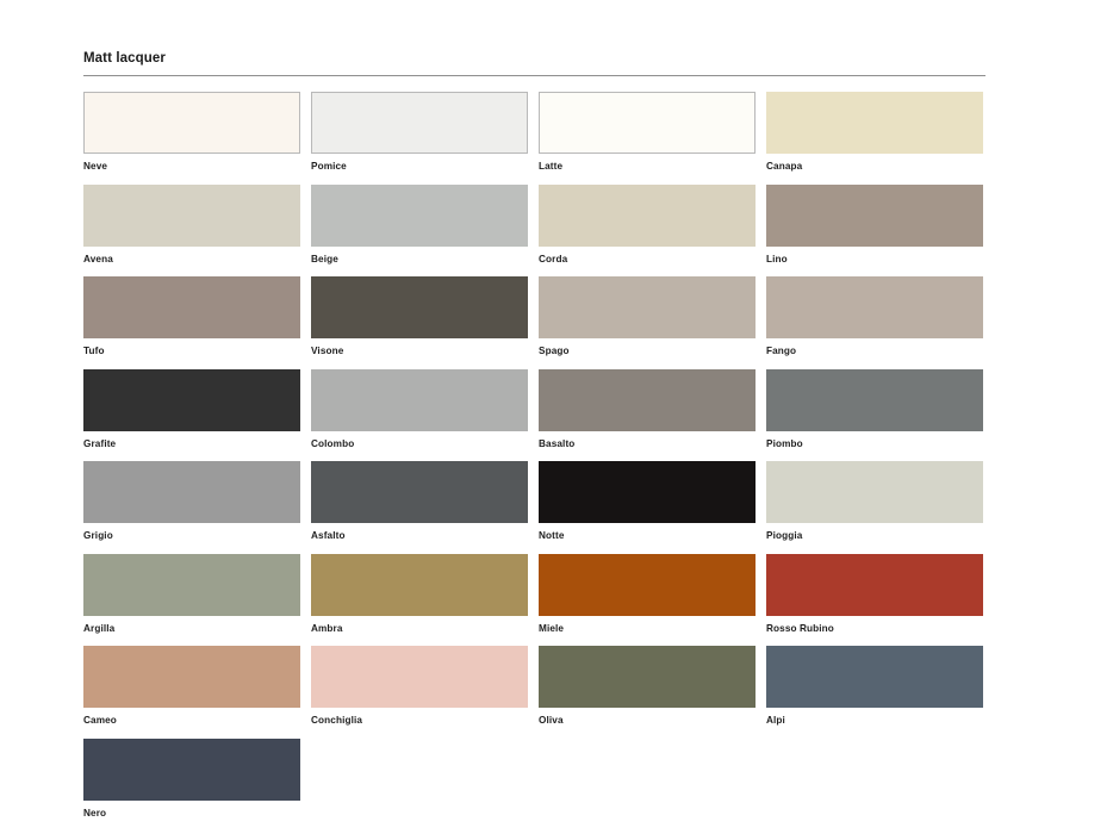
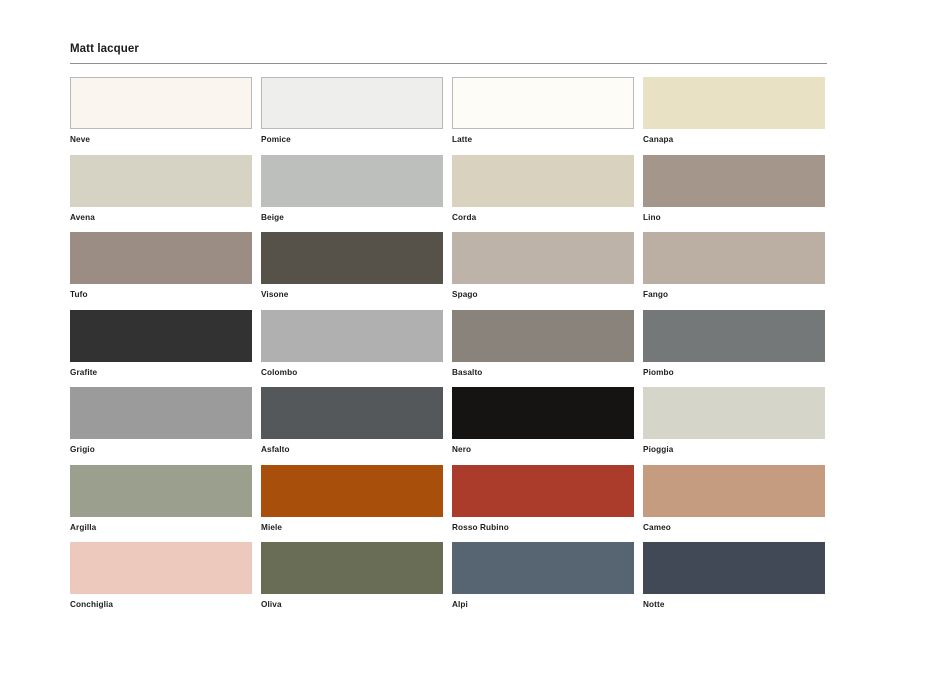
  Matt lacquer
  Neve
  Pomice
  Latte
  Canapa
  Avena
  Beige
  Corda
  Lino
  Tufo
  Visone
  Spago
  Fango
  Grafite
  Colombo
  Basalto
  Piombo
  Grigio
  Asfalto
- Notte
+ Nero
  Pioggia
  Argilla
- Ambra
  Miele
  Rosso Rubino
  Cameo
  Conchiglia
  Oliva
  Alpi
- Nero
+ Notte
